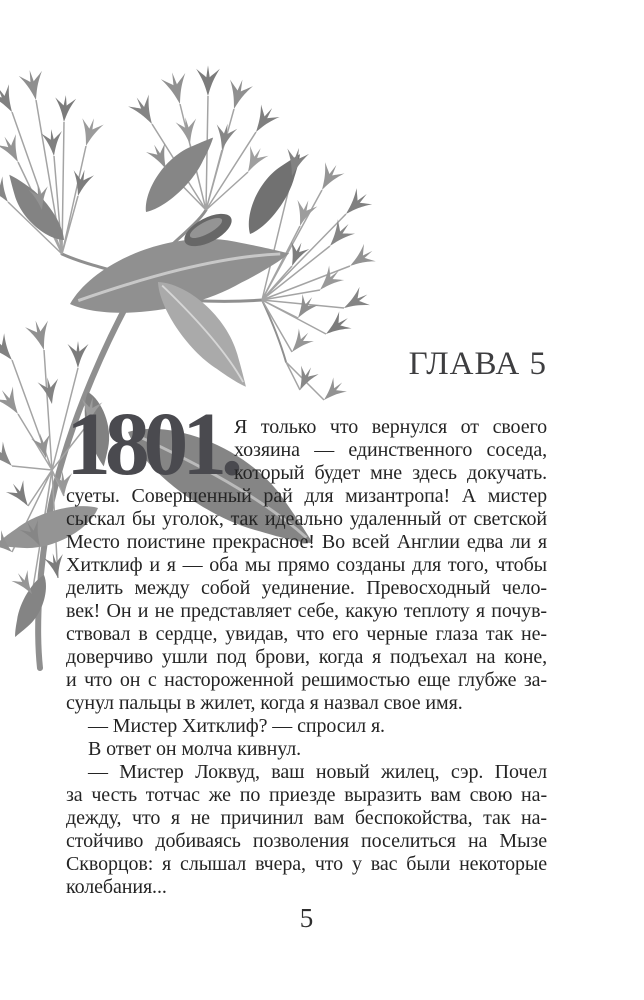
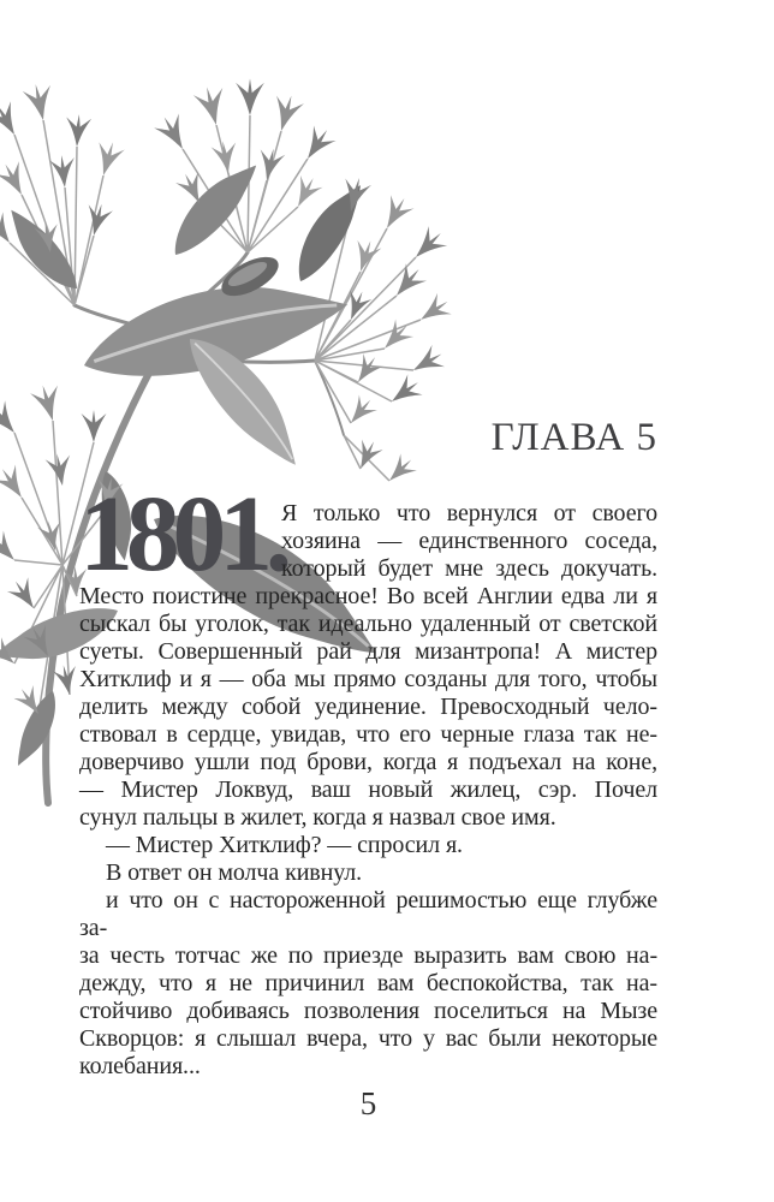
  ГЛАВА 5
  1801.
  Я только что вернулся от своего
  хозяина — единственного соседа,
  который будет мне здесь докучать.
- суеты. Совершенный рай для мизантропа! А мистер
+ Место поистине прекрасное! Во всей Англии едва ли я
  сыскал бы уголок, так идеально удаленный от светской
- Место поистине прекрасное! Во всей Англии едва ли я
+ суеты. Совершенный рай для мизантропа! А мистер
  Хитклиф и я — оба мы прямо созданы для того, чтобы
  делить между собой уединение. Превосходный чело-
- век! Он и не представляет себе, какую теплоту я почув-
  ствовал в сердце, увидав, что его черные глаза так не-
  доверчиво ушли под брови, когда я подъехал на коне,
- и что он с настороженной решимостью еще глубже за-
+ — Мистер Локвуд, ваш новый жилец, сэр. Почел
  сунул пальцы в жилет, когда я назвал свое имя.
  — Мистер Хитклиф? — спросил я.
  В ответ он молча кивнул.
- — Мистер Локвуд, ваш новый жилец, сэр. Почел
+ и что он с настороженной решимостью еще глубже за-
  за честь тотчас же по приезде выразить вам свою на-
  дежду, что я не причинил вам беспокойства, так на-
  стойчиво добиваясь позволения поселиться на Мызе
  Скворцов: я слышал вчера, что у вас были некоторые
  колебания...
  5
